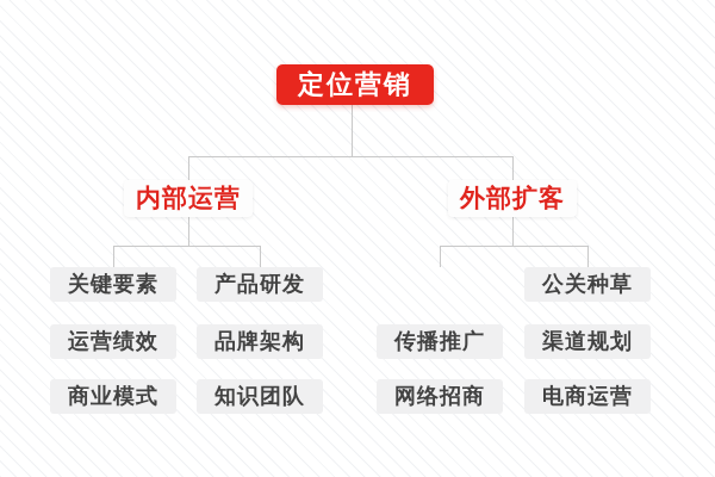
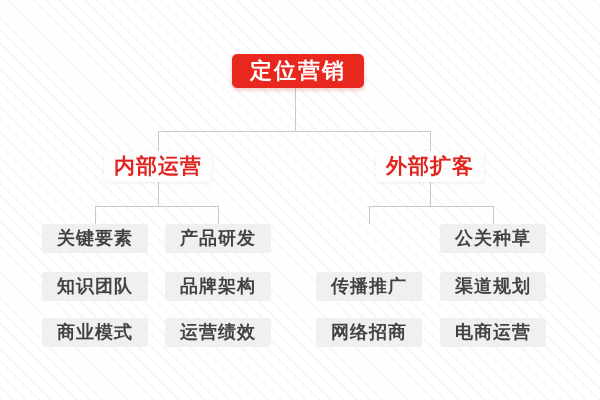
  定位营销
  内部运营
  外部扩客
  关键要素
  产品研发
- 运营绩效
+ 知识团队
  品牌架构
  商业模式
- 知识团队
+ 运营绩效
  公关种草
  传播推广
  渠道规划
  网络招商
  电商运营
